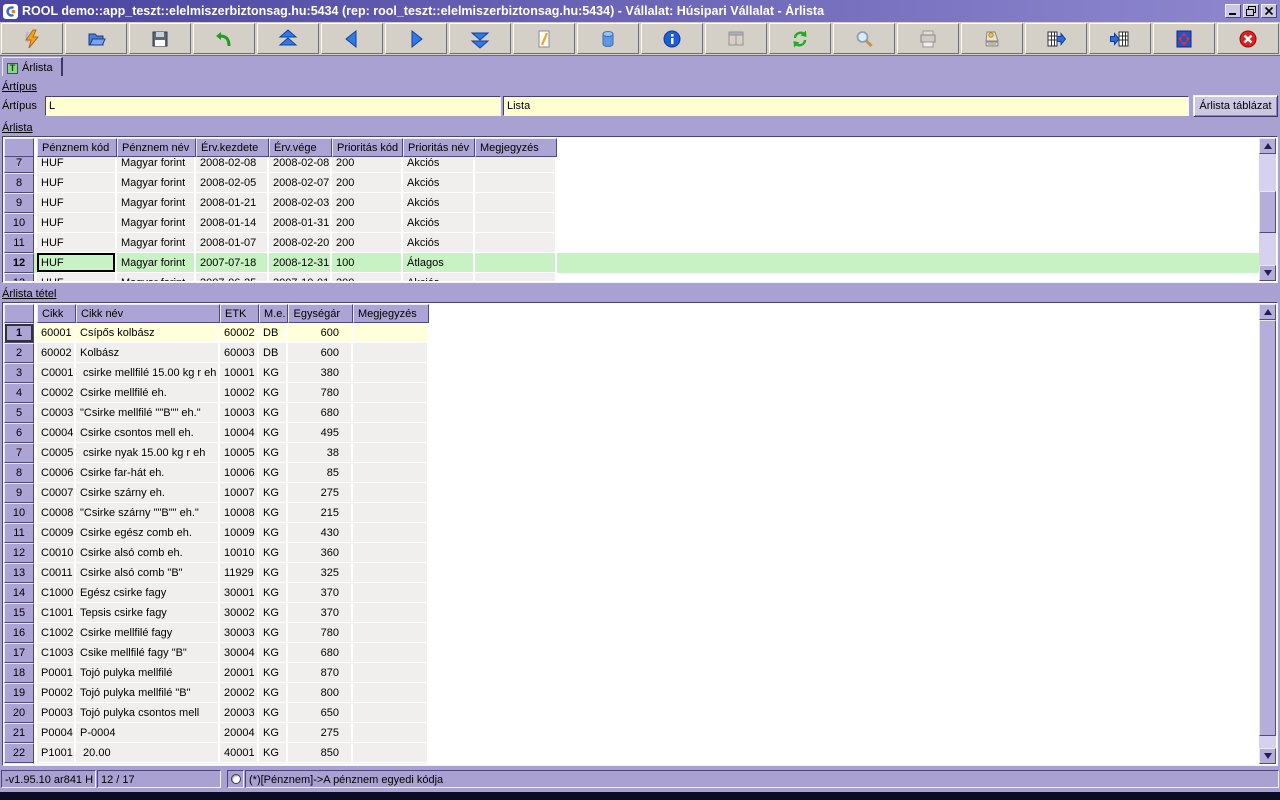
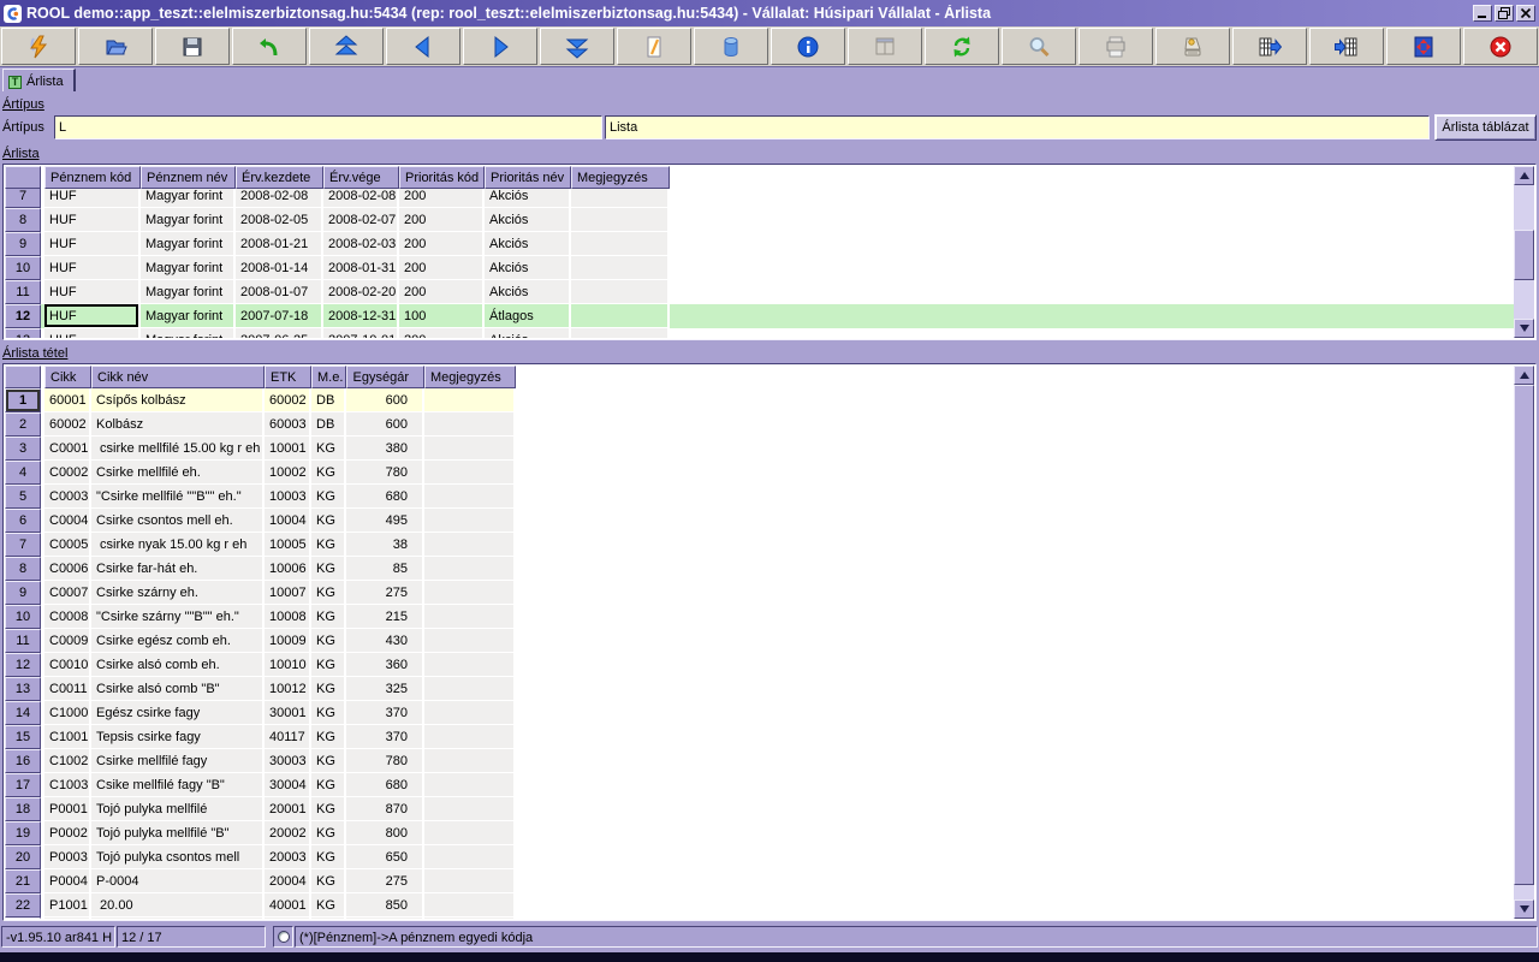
  ROOL demo::app_teszt::elelmiszerbiztonsag.hu:5434 (rep: rool_teszt::elelmiszerbiztonsag.hu:5434) - Vállalat: Húsipari Vállalat - Árlista
  T
  Árlista
  Ártípus
  Ártípus
  L
  Lista
  Árlista táblázat
  Árlista
  Pénznem kód
  Pénznem név
  Érv.kezdete
  Érv.vége
  Prioritás kód
  Prioritás név
  Megjegyzés
  7
  HUF
  Magyar forint
  2008-02-08
  2008-02-08
  200
  Akciós
  8
  HUF
  Magyar forint
  2008-02-05
  2008-02-07
  200
  Akciós
  9
  HUF
  Magyar forint
  2008-01-21
  2008-02-03
  200
  Akciós
  10
  HUF
  Magyar forint
  2008-01-14
  2008-01-31
  200
  Akciós
  11
  HUF
  Magyar forint
  2008-01-07
  2008-02-20
  200
  Akciós
  12
  HUF
  Magyar forint
  2007-07-18
  2008-12-31
  100
  Átlagos
  Árlista tétel
  Cikk
  Cikk név
  ETK
  M.e.
  Egységár
  Megjegyzés
  1
  60001
  Csípős kolbász
  60002
  DB
  600
  2
  60002
  Kolbász
  60003
  DB
  600
  3
  C0001
  csirke mellfilé 15.00 kg r eh
  10001
  KG
  380
  4
  C0002
  Csirke mellfilé eh.
  10002
  KG
  780
  5
  C0003
  "Csirke mellfilé ""B"" eh."
  10003
  KG
  680
  6
  C0004
  Csirke csontos mell eh.
  10004
  KG
  495
  7
  C0005
  csirke nyak 15.00 kg r eh
  10005
  KG
  38
  8
  C0006
  Csirke far-hát eh.
  10006
  KG
  85
  9
  C0007
  Csirke szárny eh.
  10007
  KG
  275
  10
  C0008
  "Csirke szárny ""B"" eh."
  10008
  KG
  215
  11
  C0009
  Csirke egész comb eh.
  10009
  KG
  430
  12
  C0010
  Csirke alsó comb eh.
  10010
  KG
  360
  13
  C0011
  Csirke alsó comb "B"
- 11929
+ 10012
  KG
  325
  14
  C1000
  Egész csirke fagy
  30001
  KG
  370
  15
  C1001
  Tepsis csirke fagy
- 30002
+ 40117
  KG
  370
  16
  C1002
  Csirke mellfilé fagy
  30003
  KG
  780
  17
  C1003
  Csike mellfilé fagy "B"
  30004
  KG
  680
  18
  P0001
  Tojó pulyka mellfilé
  20001
  KG
  870
  19
  P0002
  Tojó pulyka mellfilé "B"
  20002
  KG
  800
  20
  P0003
  Tojó pulyka csontos mell
  20003
  KG
  650
  21
  P0004
  P-0004
  20004
  KG
  275
  22
  P1001
  20.00
  40001
  KG
  850
  -v1.95.10 ar841 H
  12 / 17
  (*)[Pénznem]->A pénznem egyedi kódja
